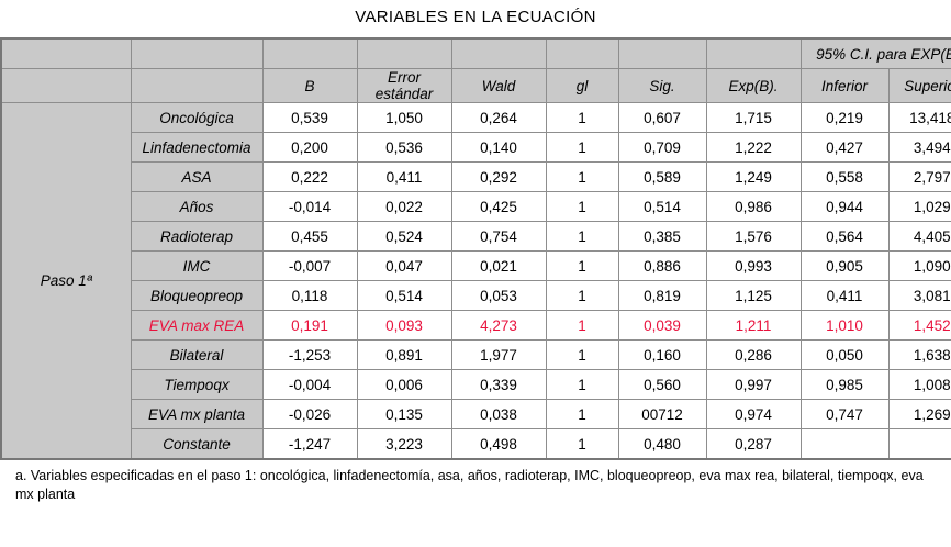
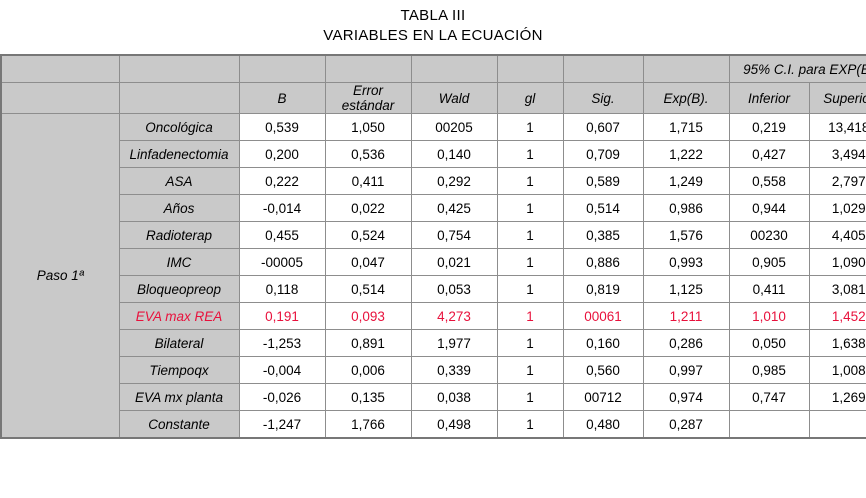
+ TABLA III
  VARIABLES EN LA ECUACIÓN
  								95% C.I. para EXP(B
  		B	Error estándar	Wald	gl	Sig.	Exp(B).	Inferior	Superi
- Paso 1ª	Oncológica	0,539	1,050	0,264	1	0,607	1,715	0,219	13,41
+ Paso 1ª	Oncológica	0,539	1,050	00205	1	0,607	1,715	0,219	13,41
  Linfadenectomia	0,200	0,536	0,140	1	0,709	1,222	0,427	3,494
  ASA	0,222	0,411	0,292	1	0,589	1,249	0,558	2,797
  Años	-0,014	0,022	0,425	1	0,514	0,986	0,944	1,029
- Radioterap	0,455	0,524	0,754	1	0,385	1,576	0,564	4,405
+ Radioterap	0,455	0,524	0,754	1	0,385	1,576	00230	4,405
- IMC	-0,007	0,047	0,021	1	0,886	0,993	0,905	1,090
+ IMC	-00005	0,047	0,021	1	0,886	0,993	0,905	1,090
  Bloqueopreop	0,118	0,514	0,053	1	0,819	1,125	0,411	3,081
- EVA max REA	0,191	0,093	4,273	1	0,039	1,211	1,010	1,452
+ EVA max REA	0,191	0,093	4,273	1	00061	1,211	1,010	1,452
  Bilateral	-1,253	0,891	1,977	1	0,160	0,286	0,050	1,638
  Tiempoqx	-0,004	0,006	0,339	1	0,560	0,997	0,985	1,008
  EVA mx planta	-0,026	0,135	0,038	1	00712	0,974	0,747	1,269
- Constante	-1,247	3,223	0,498	1	0,480	0,287
+ Constante	-1,247	1,766	0,498	1	0,480	0,287
- a. Variables especificadas en el paso 1: oncológica, linfadenectomía, asa, años, radioterap, IMC, bloqueopreop, eva max rea, bilateral, tiempoqx, eva mx planta
